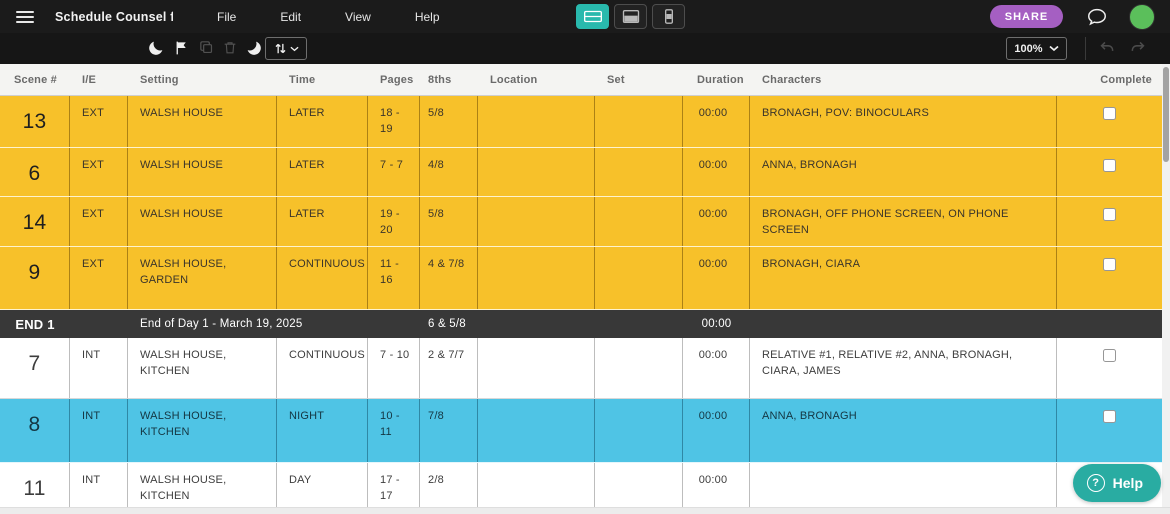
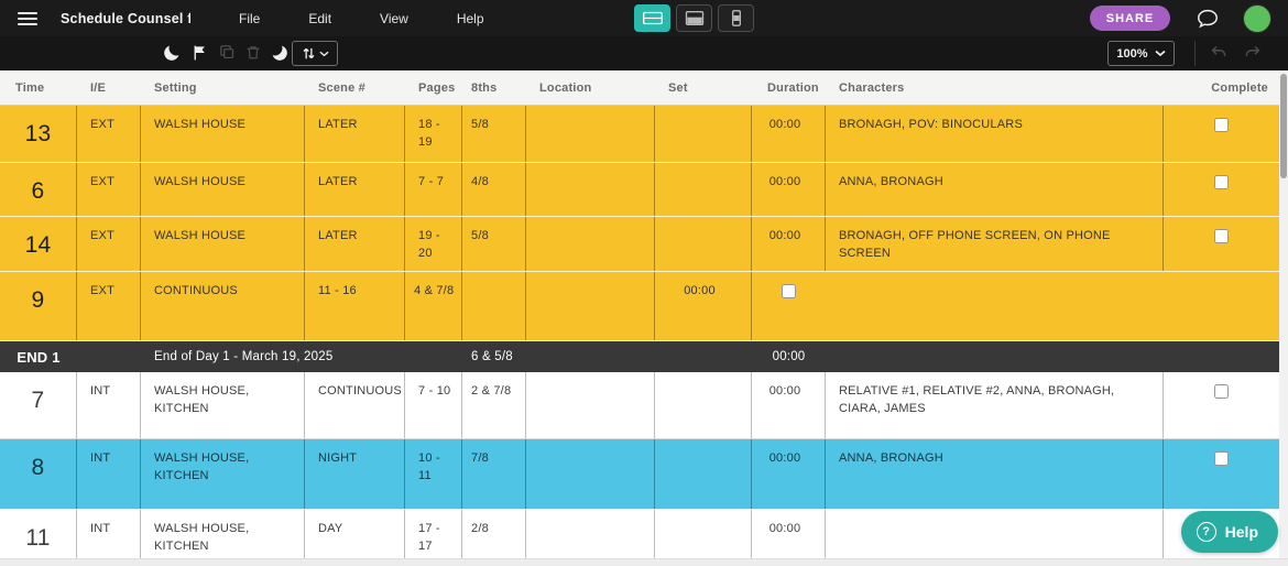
  Schedule Counsel f
  File
  Edit
  View
  Help
  SHARE
  100%
- Scene #
+ Time
  I/E
  Setting
- Time
+ Scene #
  Pages
  8ths
  Location
  Set
  Duration
  Characters
  Complete
  13
  EXT
  WALSH HOUSE
  LATER
  18 - 19
  5/8
  00:00
  BRONAGH, POV: BINOCULARS
  6
  EXT
  WALSH HOUSE
  LATER
  7 - 7
  4/8
  00:00
  ANNA, BRONAGH
  14
  EXT
  WALSH HOUSE
  LATER
  19 - 20
  5/8
  00:00
  BRONAGH, OFF PHONE SCREEN, ON PHONE SCREEN
  9
  EXT
- WALSH HOUSE, GARDEN
  CONTINUOUS
  11 - 16
  4 & 7/8
  00:00
- BRONAGH, CIARA
  END 1
  End of Day 1 - March 19, 2025
  6 & 5/8
  00:00
  7
  INT
  WALSH HOUSE, KITCHEN
  CONTINUOUS
  7 - 10
- 2 & 7/7
+ 2 & 7/8
  00:00
  RELATIVE #1, RELATIVE #2, ANNA, BRONAGH, CIARA, JAMES
  8
  INT
  WALSH HOUSE, KITCHEN
  NIGHT
  10 - 11
  7/8
  00:00
  ANNA, BRONAGH
  11
  INT
  WALSH HOUSE, KITCHEN
  DAY
  17 - 17
  2/8
  00:00
  ?
  Help
